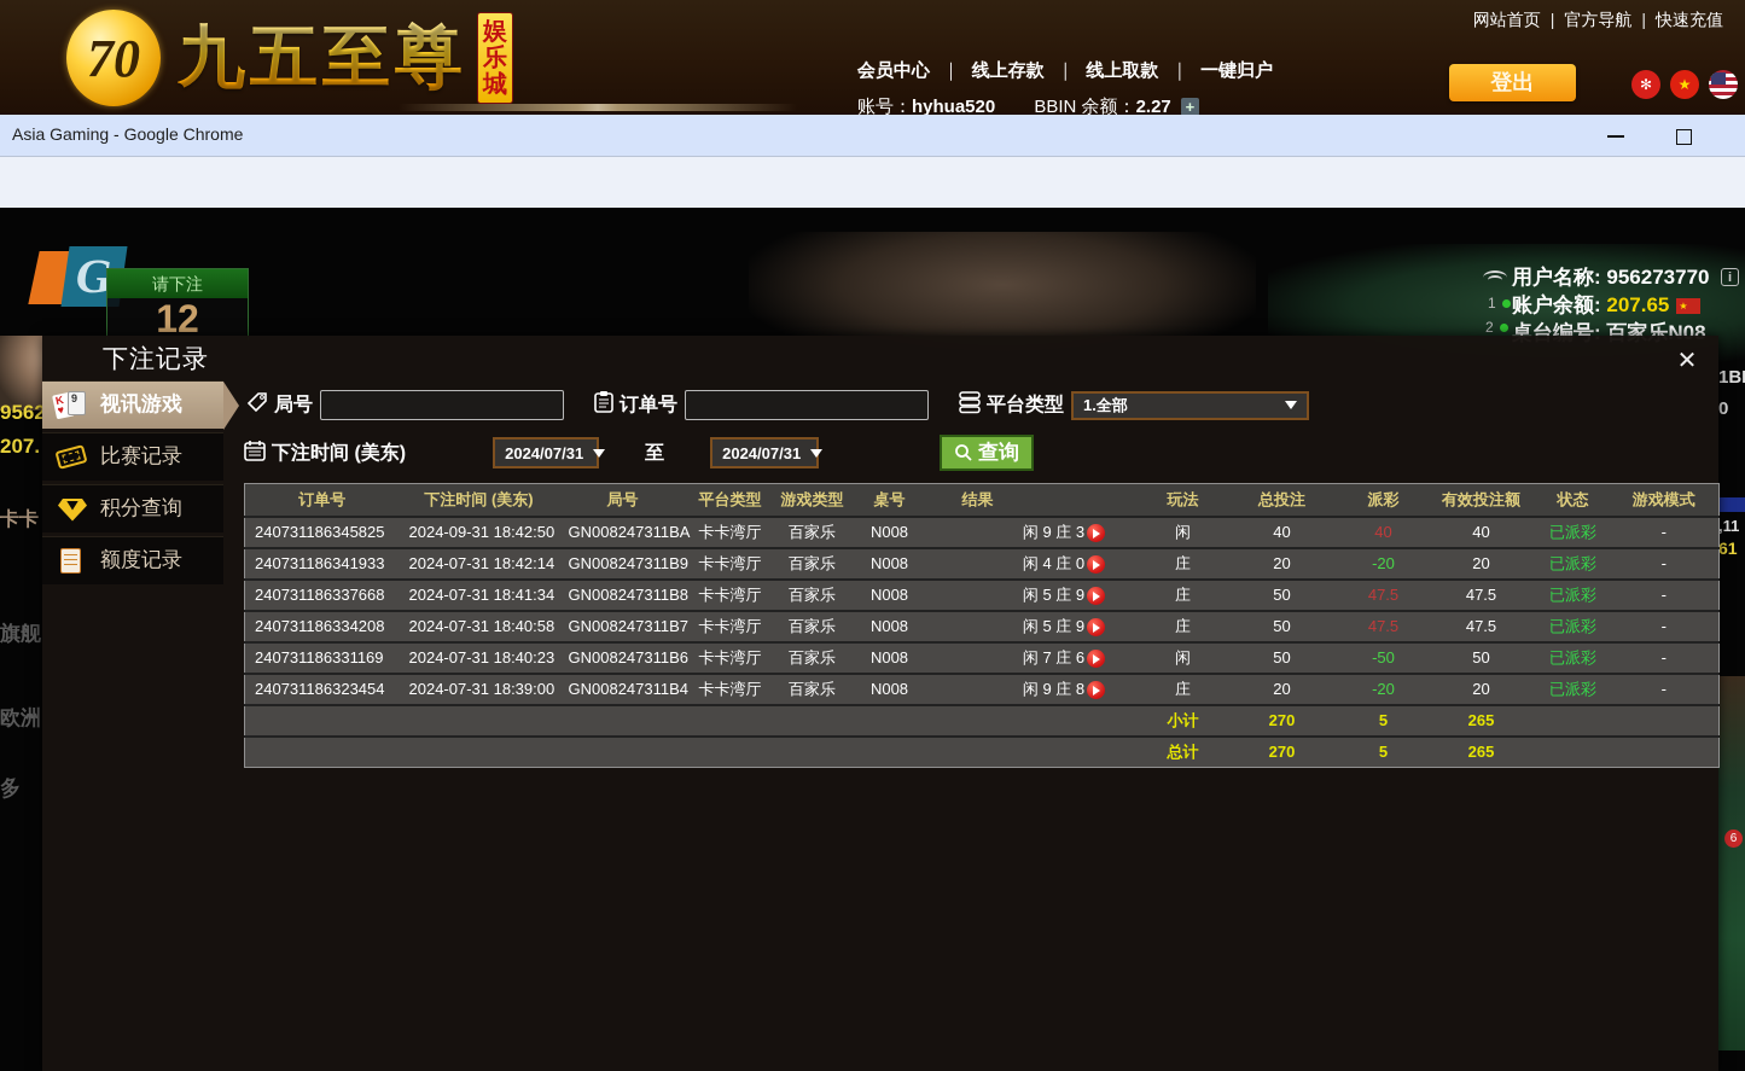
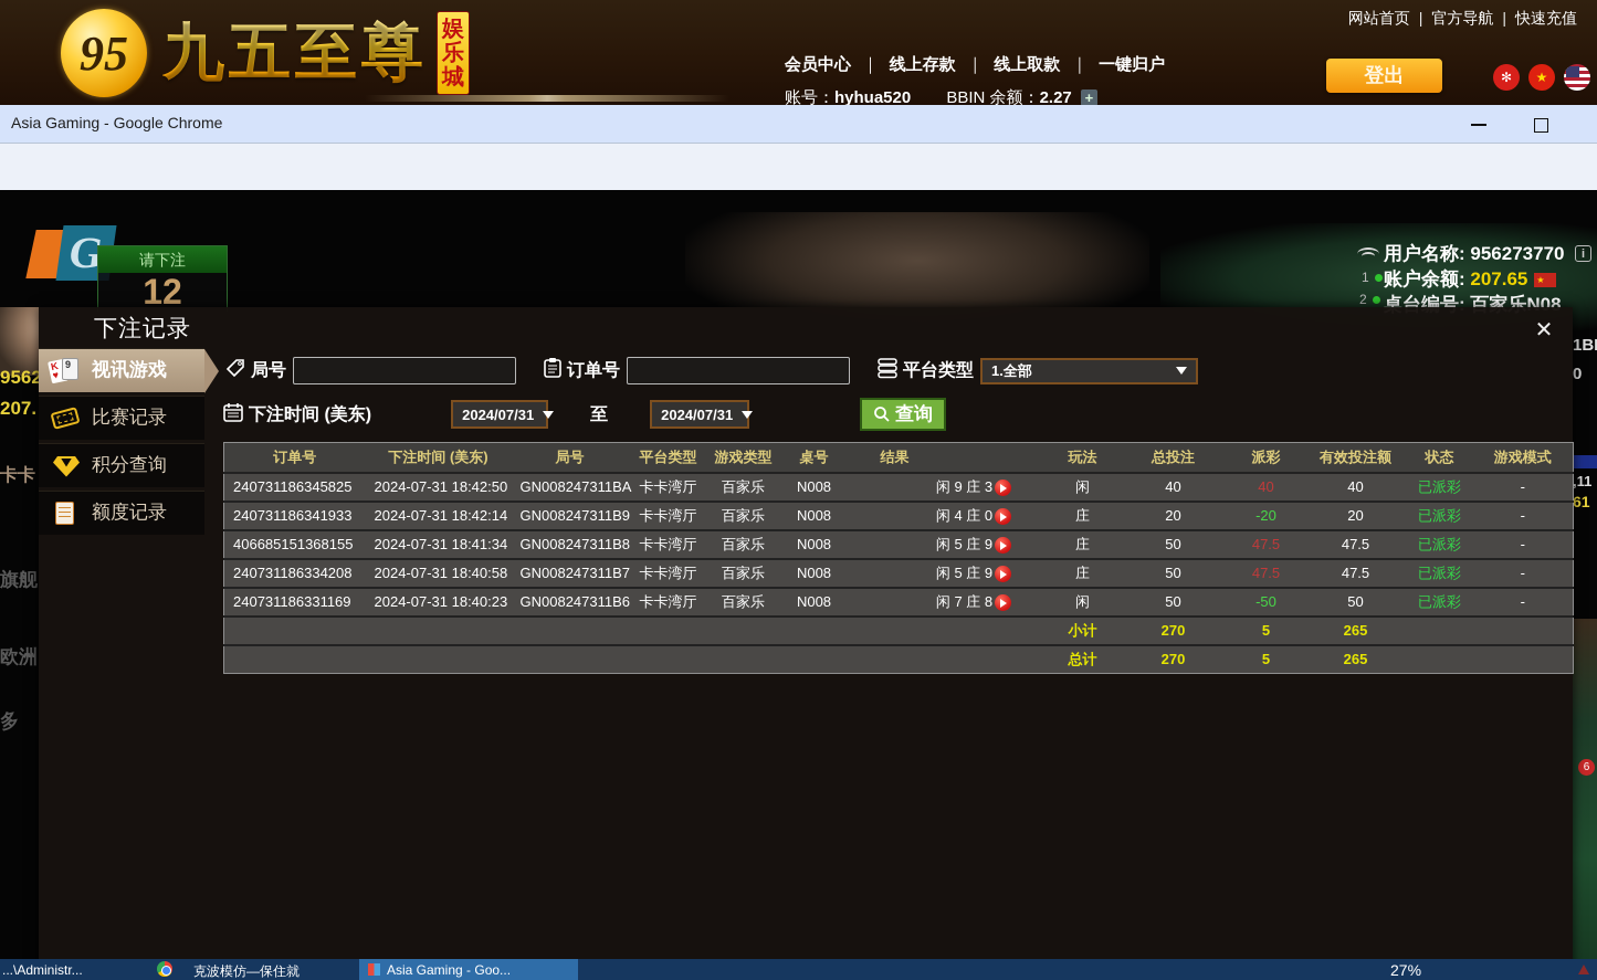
- 70
+ 95
  九五至尊
  娱
  乐
  城
  网站首页 | 官方导航 | 快速充值
  会员中心 ｜ 线上存款 ｜ 线上取款 ｜ 一键归户
  账号：hyhua520 BBIN 余额：2.27 +
  登出
  ✻
  ★
  Asia Gaming - Google Chrome
  请下注
  12
  用户名称: 956273770
  账户余额: 207.65 ★
  桌台编号: 百家乐N08
  i
  1
  2
  9562
  207.
  卡卡
  旗舰
  欧洲
  0
  ,11
  61
  6
  下注记录
  ✕
  9
  视讯游戏
  比赛记录
  积分查询
  额度记录
  局号
  订单号
  平台类型
  1.全部
  下注时间 (美东)
  2024/07/31
  至
  2024/07/31
  查询
  订单号	下注时间 (美东)	局号	平台类型	游戏类型	桌号	结果	玩法	总投注	派彩	有效投注额	状态	游戏模式
- 240731186345825	2024-09-31 18:42:50	GN008247311BA	卡卡湾厅	百家乐	N008	闲 9 庄 3	闲	40	40	40	已派彩	-
+ 240731186345825	2024-07-31 18:42:50	GN008247311BA	卡卡湾厅	百家乐	N008	闲 9 庄 3	闲	40	40	40	已派彩	-
  240731186341933	2024-07-31 18:42:14	GN008247311B9	卡卡湾厅	百家乐	N008	闲 4 庄 0	庄	20	-20	20	已派彩	-
- 240731186337668	2024-07-31 18:41:34	GN008247311B8	卡卡湾厅	百家乐	N008	闲 5 庄 9	庄	50	47.5	47.5	已派彩	-
+ 406685151368155	2024-07-31 18:41:34	GN008247311B8	卡卡湾厅	百家乐	N008	闲 5 庄 9	庄	50	47.5	47.5	已派彩	-
  240731186334208	2024-07-31 18:40:58	GN008247311B7	卡卡湾厅	百家乐	N008	闲 5 庄 9	庄	50	47.5	47.5	已派彩	-
- 240731186331169	2024-07-31 18:40:23	GN008247311B6	卡卡湾厅	百家乐	N008	闲 7 庄 6	闲	50	-50	50	已派彩	-
+ 240731186331169	2024-07-31 18:40:23	GN008247311B6	卡卡湾厅	百家乐	N008	闲 7 庄 8	闲	50	-50	50	已派彩	-
- 240731186323454	2024-07-31 18:39:00	GN008247311B4	卡卡湾厅	百家乐	N008	闲 9 庄 8	庄	20	-20	20	已派彩	-
  	小计	270	5	265
  	总计	270	5	265
+ ...\Administr...
+ 克波模仿—保住就
+ Asia Gaming - Goo...
+ 27%
